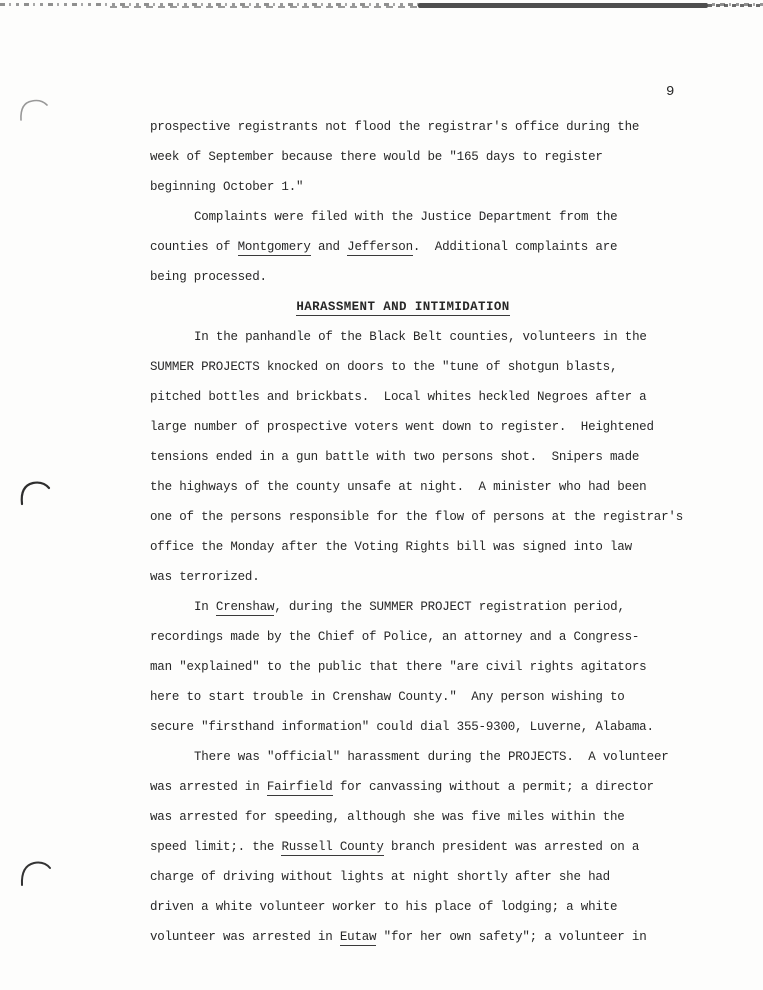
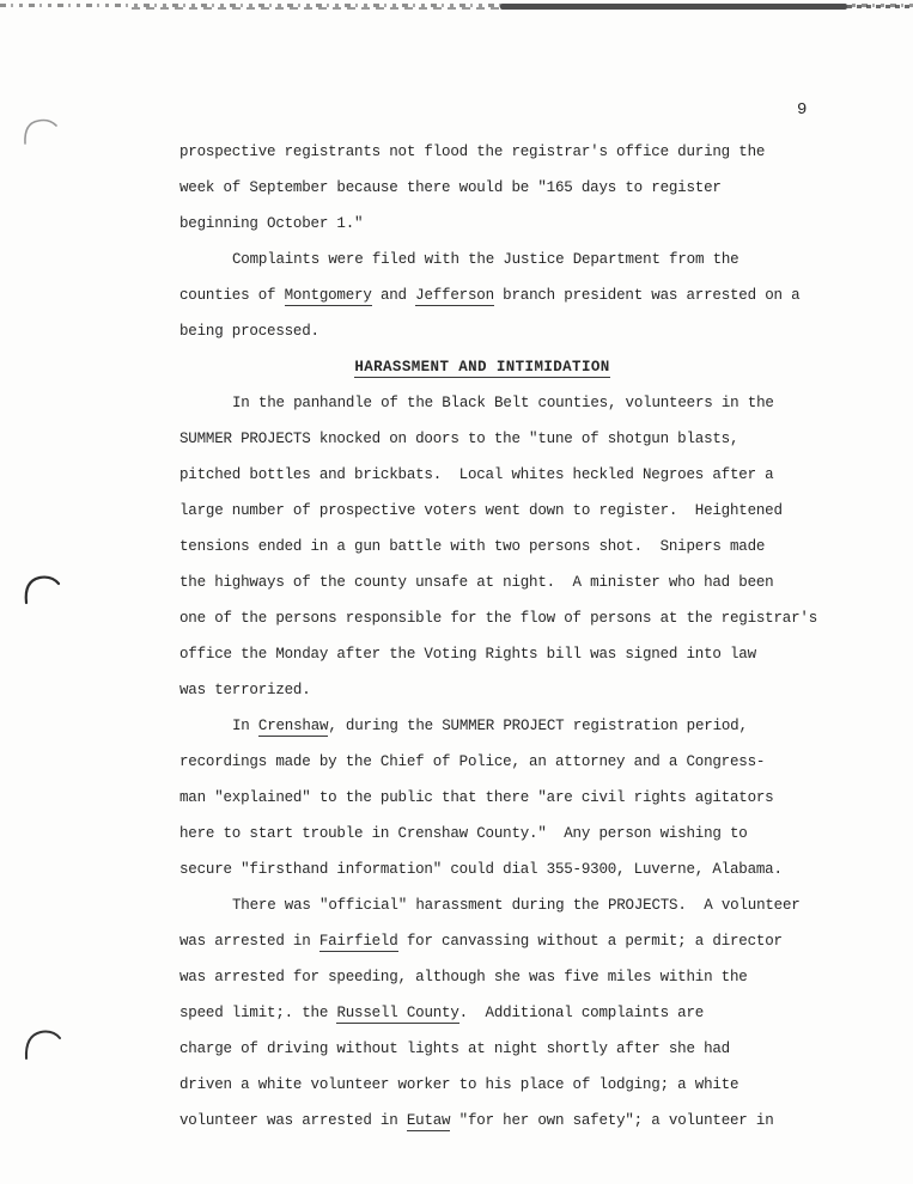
  9
  prospective registrants not flood the registrar's office during the
  week of September because there would be "165 days to register
  beginning October 1."
  Complaints were filed with the Justice Department from the
- counties of Montgomery and Jefferson. Additional complaints are
+ counties of Montgomery and Jefferson branch president was arrested on a
  being processed.
  HARASSMENT AND INTIMIDATION
  In the panhandle of the Black Belt counties, volunteers in the
  SUMMER PROJECTS knocked on doors to the "tune of shotgun blasts,
  pitched bottles and brickbats. Local whites heckled Negroes after a
  large number of prospective voters went down to register. Heightened
  tensions ended in a gun battle with two persons shot. Snipers made
  the highways of the county unsafe at night. A minister who had been
  one of the persons responsible for the flow of persons at the registrar's
  office the Monday after the Voting Rights bill was signed into law
  was terrorized.
  In Crenshaw, during the SUMMER PROJECT registration period,
  recordings made by the Chief of Police, an attorney and a Congress-
  man "explained" to the public that there "are civil rights agitators
  here to start trouble in Crenshaw County." Any person wishing to
  secure "firsthand information" could dial 355-9300, Luverne, Alabama.
  There was "official" harassment during the PROJECTS. A volunteer
  was arrested in Fairfield for canvassing without a permit; a director
  was arrested for speeding, although she was five miles within the
- speed limit;. the Russell County branch president was arrested on a
+ speed limit;. the Russell County. Additional complaints are
  charge of driving without lights at night shortly after she had
  driven a white volunteer worker to his place of lodging; a white
  volunteer was arrested in Eutaw "for her own safety"; a volunteer in
